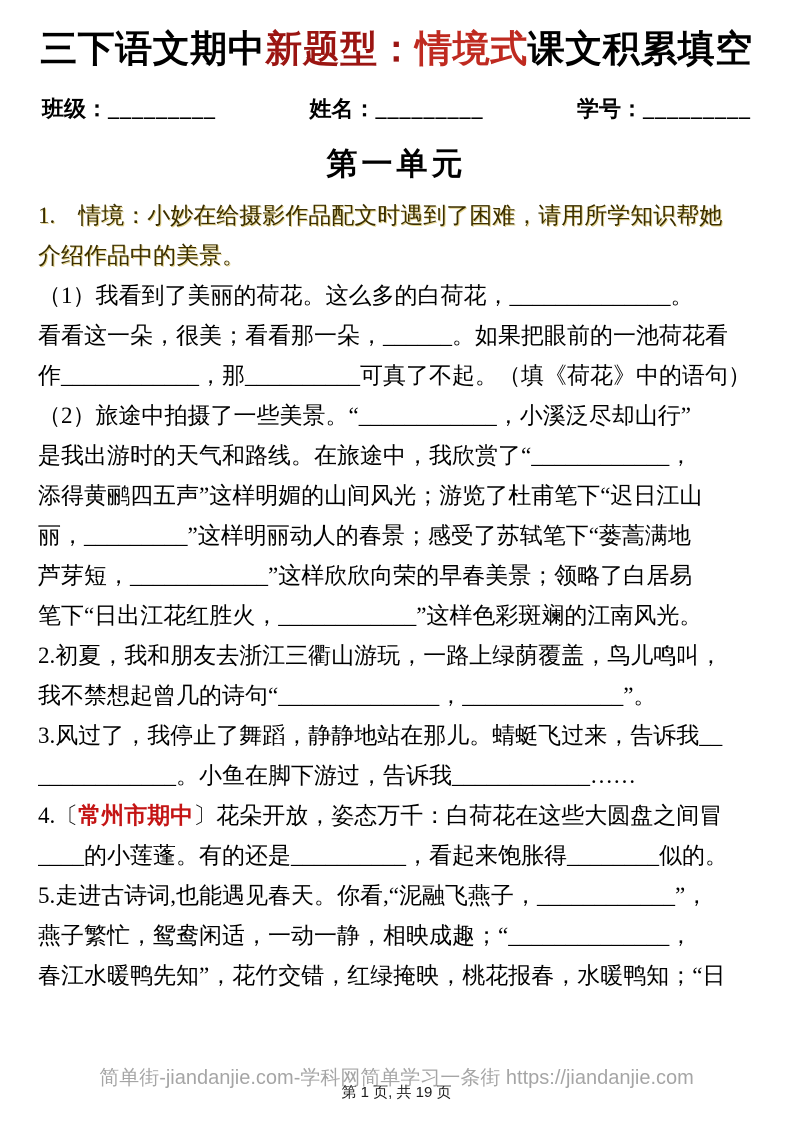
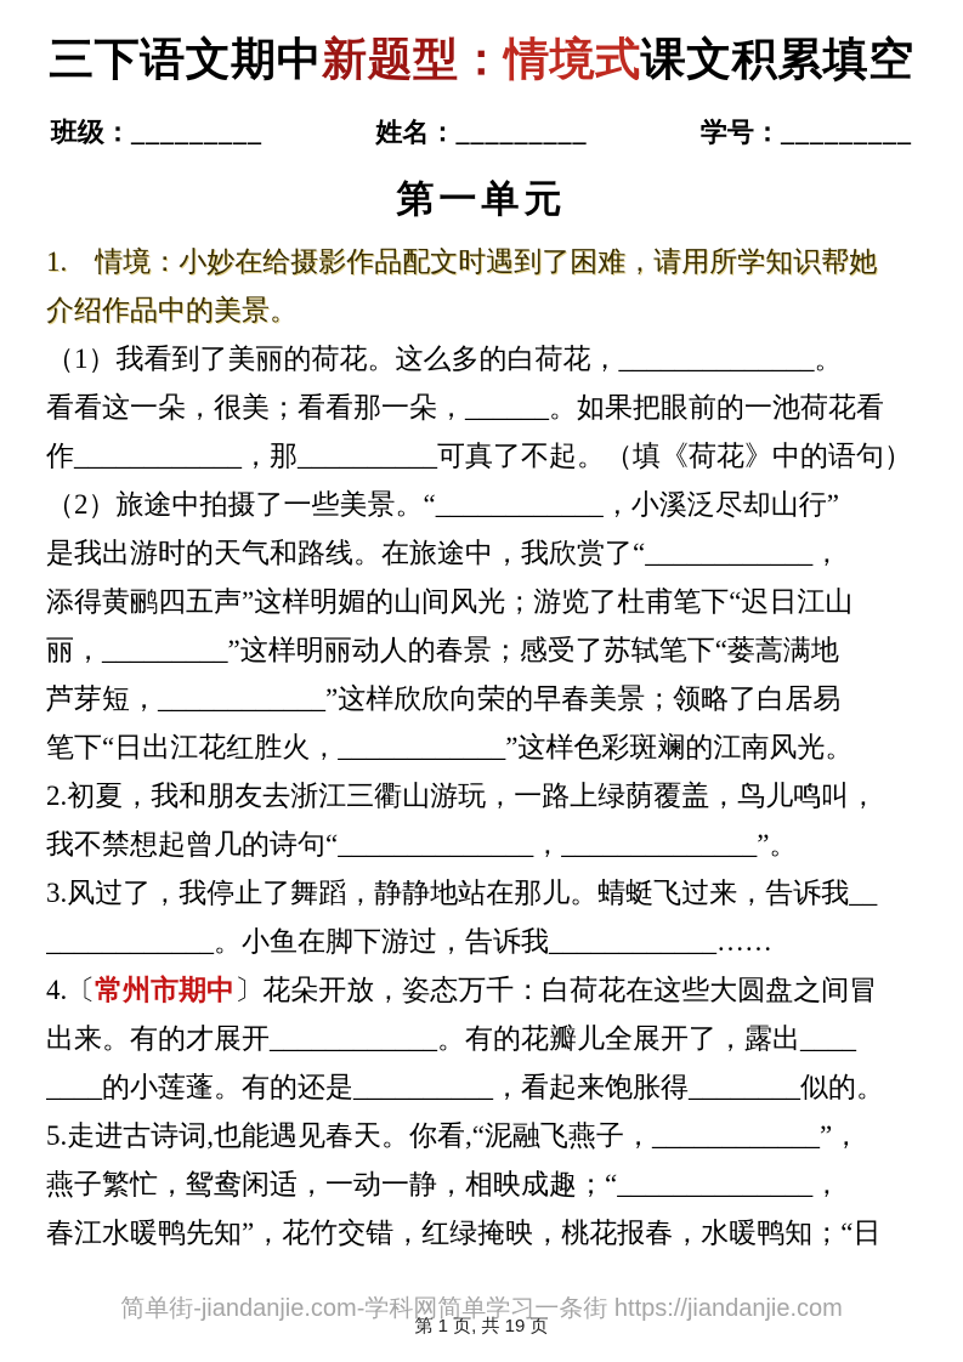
  三下语文期中新题型：情境式课文积累填空
  班级：_________
  姓名：_________
  学号：_________
  第一单元
  1. 情境：小妙在给摄影作品配文时遇到了困难，请用所学知识帮她
  介绍作品中的美景。
  （1）我看到了美丽的荷花。这么多的白荷花，______________。
  看看这一朵，很美；看看那一朵，______。如果把眼前的一池荷花看
  作____________，那__________可真了不起。（填《荷花》中的语句）
  （2）旅途中拍摄了一些美景。“____________，小溪泛尽却山行”
  是我出游时的天气和路线。在旅途中，我欣赏了“____________，
  添得黄鹂四五声”这样明媚的山间风光；游览了杜甫笔下“迟日江山
  丽，_________”这样明丽动人的春景；感受了苏轼笔下“蒌蒿满地
  芦芽短，____________”这样欣欣向荣的早春美景；领略了白居易
  笔下“日出江花红胜火，____________”这样色彩斑斓的江南风光。
  2.初夏，我和朋友去浙江三衢山游玩，一路上绿荫覆盖，鸟儿鸣叫，
  我不禁想起曾几的诗句“______________，______________”。
  3.风过了，我停止了舞蹈，静静地站在那儿。蜻蜓飞过来，告诉我__
  ____________。小鱼在脚下游过，告诉我____________……
  4.〔常州市期中〕花朵开放，姿态万千：白荷花在这些大圆盘之间冒
+ 出来。有的才展开____________。有的花瓣儿全展开了，露出____
  ____的小莲蓬。有的还是__________，看起来饱胀得________似的。
  5.走进古诗词,也能遇见春天。你看,“泥融飞燕子，____________”，
  燕子繁忙，鸳鸯闲适，一动一静，相映成趣；“______________，
  春江水暖鸭先知”，花竹交错，红绿掩映，桃花报春，水暖鸭知；“日
  简单街-jiandanjie.com-学科网简单学习一条街 https://jiandanjie.com
  第 1 页, 共 19 页
